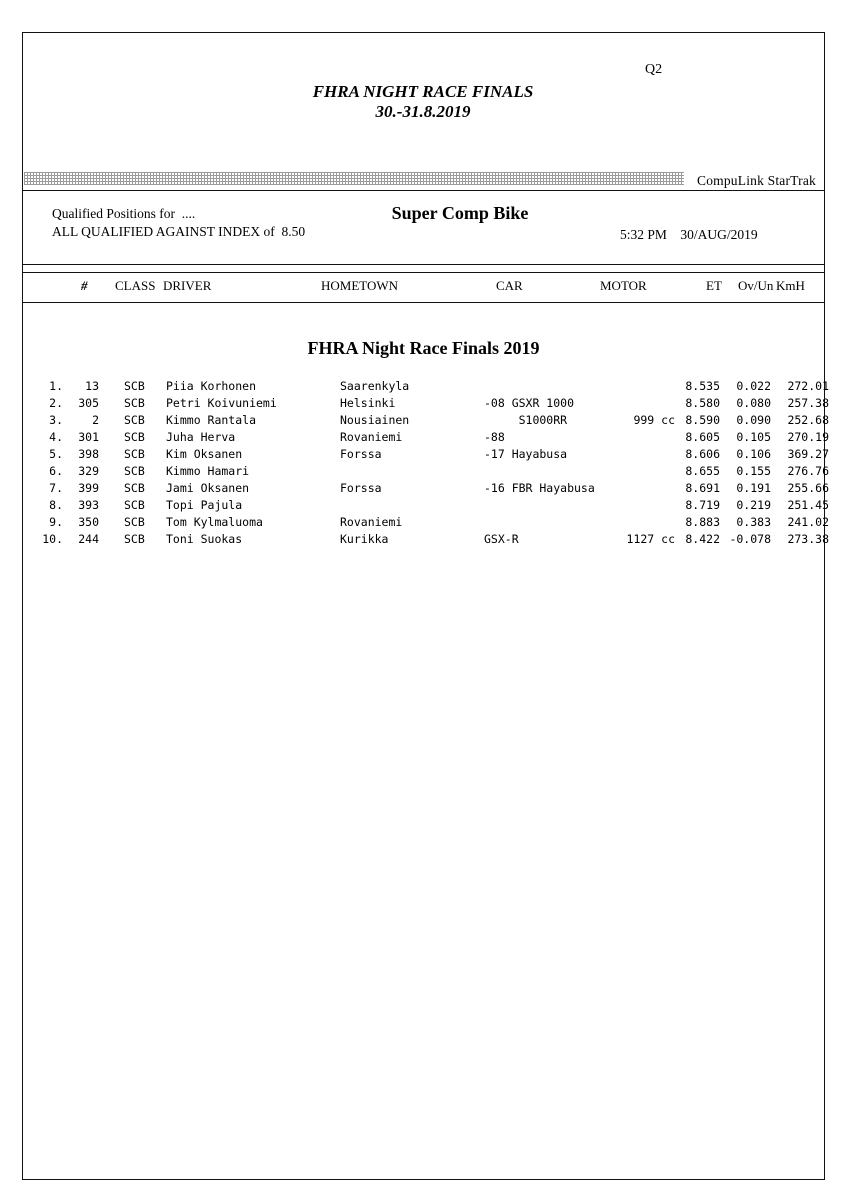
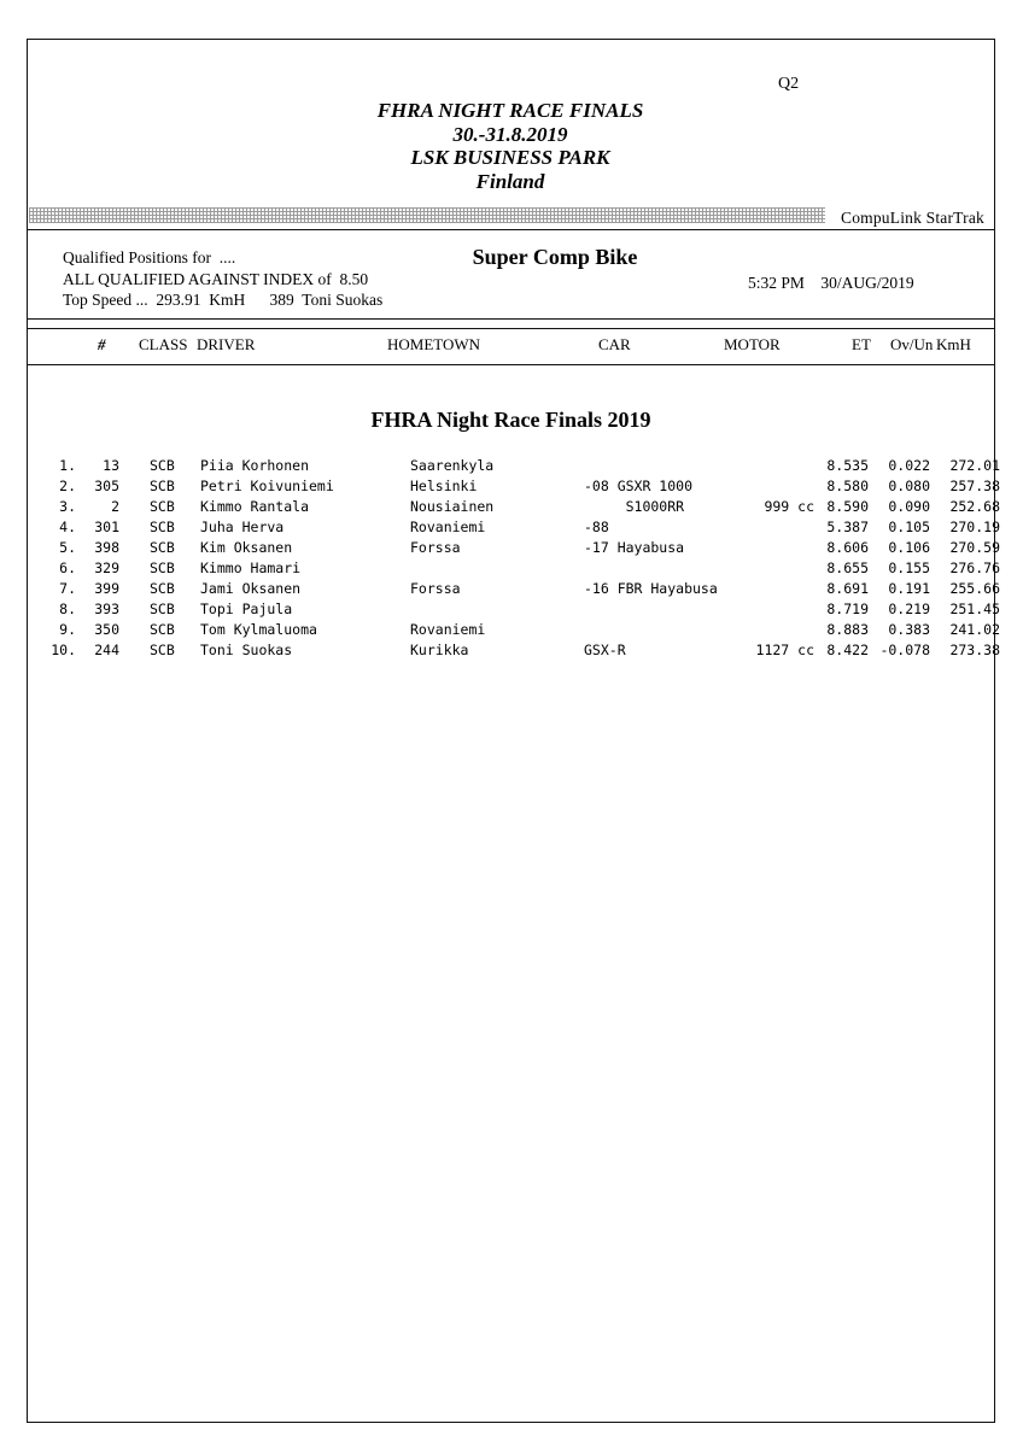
  Q2
  FHRA NIGHT RACE FINALS
  30.-31.8.2019
+ LSK BUSINESS PARK
+ Finland
  CompuLink StarTrak
  Qualified Positions for ....
  ALL QUALIFIED AGAINST INDEX of 8.50
+ Top Speed ... 293.91 KmH 389 Toni Suokas
  Super Comp Bike
  5:32 PM 30/AUG/2019
  #
  CLASS
  DRIVER
  HOMETOWN
  CAR
  MOTOR
  ET
  Ov/Un
  KmH
  FHRA Night Race Finals 2019
  1.
  13
  SCB
  Piia Korhonen
  Saarenkyla
  8.535
  0.022
  272.01
  2.
  305
  SCB
  Petri Koivuniemi
  Helsinki
  -08 GSXR 1000
  8.580
  0.080
  257.38
  3.
  2
  SCB
  Kimmo Rantala
  Nousiainen
  S1000RR
  999 cc
  8.590
  0.090
  252.68
  4.
  301
  SCB
  Juha Herva
  Rovaniemi
  -88
- 8.605
+ 5.387
  0.105
  270.19
  5.
  398
  SCB
  Kim Oksanen
  Forssa
  -17 Hayabusa
  8.606
  0.106
- 369.27
+ 270.59
  6.
  329
  SCB
  Kimmo Hamari
  8.655
  0.155
  276.76
  7.
  399
  SCB
  Jami Oksanen
  Forssa
  -16 FBR Hayabusa
  8.691
  0.191
  255.66
  8.
  393
  SCB
  Topi Pajula
  8.719
  0.219
  251.45
  9.
  350
  SCB
  Tom Kylmaluoma
  Rovaniemi
  8.883
  0.383
  241.02
  10.
  244
  SCB
  Toni Suokas
  Kurikka
  GSX-R
  1127 cc
  8.422
  -0.078
  273.38
